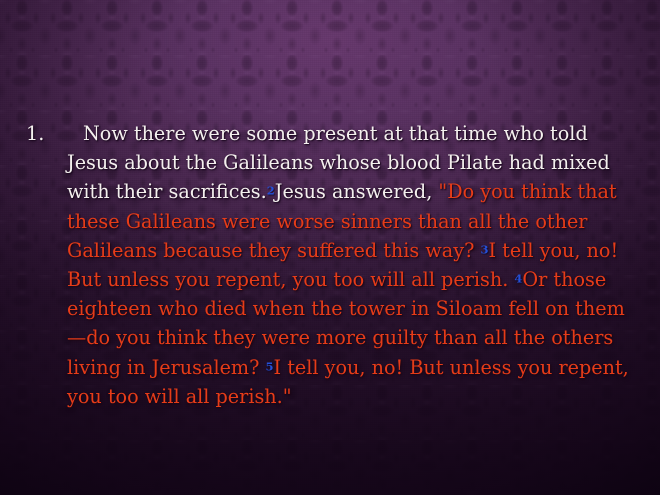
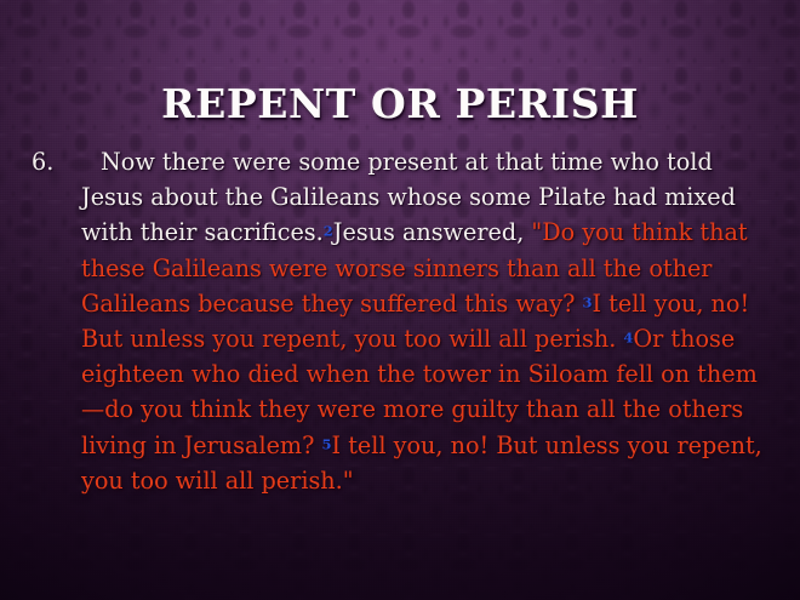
+ REPENT OR PERISH
- 1.
+ 6.
- Now there were some present at that time who told Jesus about the Galileans whose blood Pilate had mixed with their sacrifices.2Jesus answered, "Do you think that these Galileans were worse sinners than all the other Galileans because they suffered this way? 3I tell you, no! But unless you repent, you too will all perish. 4Or those eighteen who died when the tower in Siloam fell on them—do you think they were more guilty than all the others living in Jerusalem? 5I tell you, no! But unless you repent, you too will all perish."
+ Now there were some present at that time who told Jesus about the Galileans whose some Pilate had mixed with their sacrifices.2Jesus answered, "Do you think that these Galileans were worse sinners than all the other Galileans because they suffered this way? 3I tell you, no! But unless you repent, you too will all perish. 4Or those eighteen who died when the tower in Siloam fell on them—do you think they were more guilty than all the others living in Jerusalem? 5I tell you, no! But unless you repent, you too will all perish."
